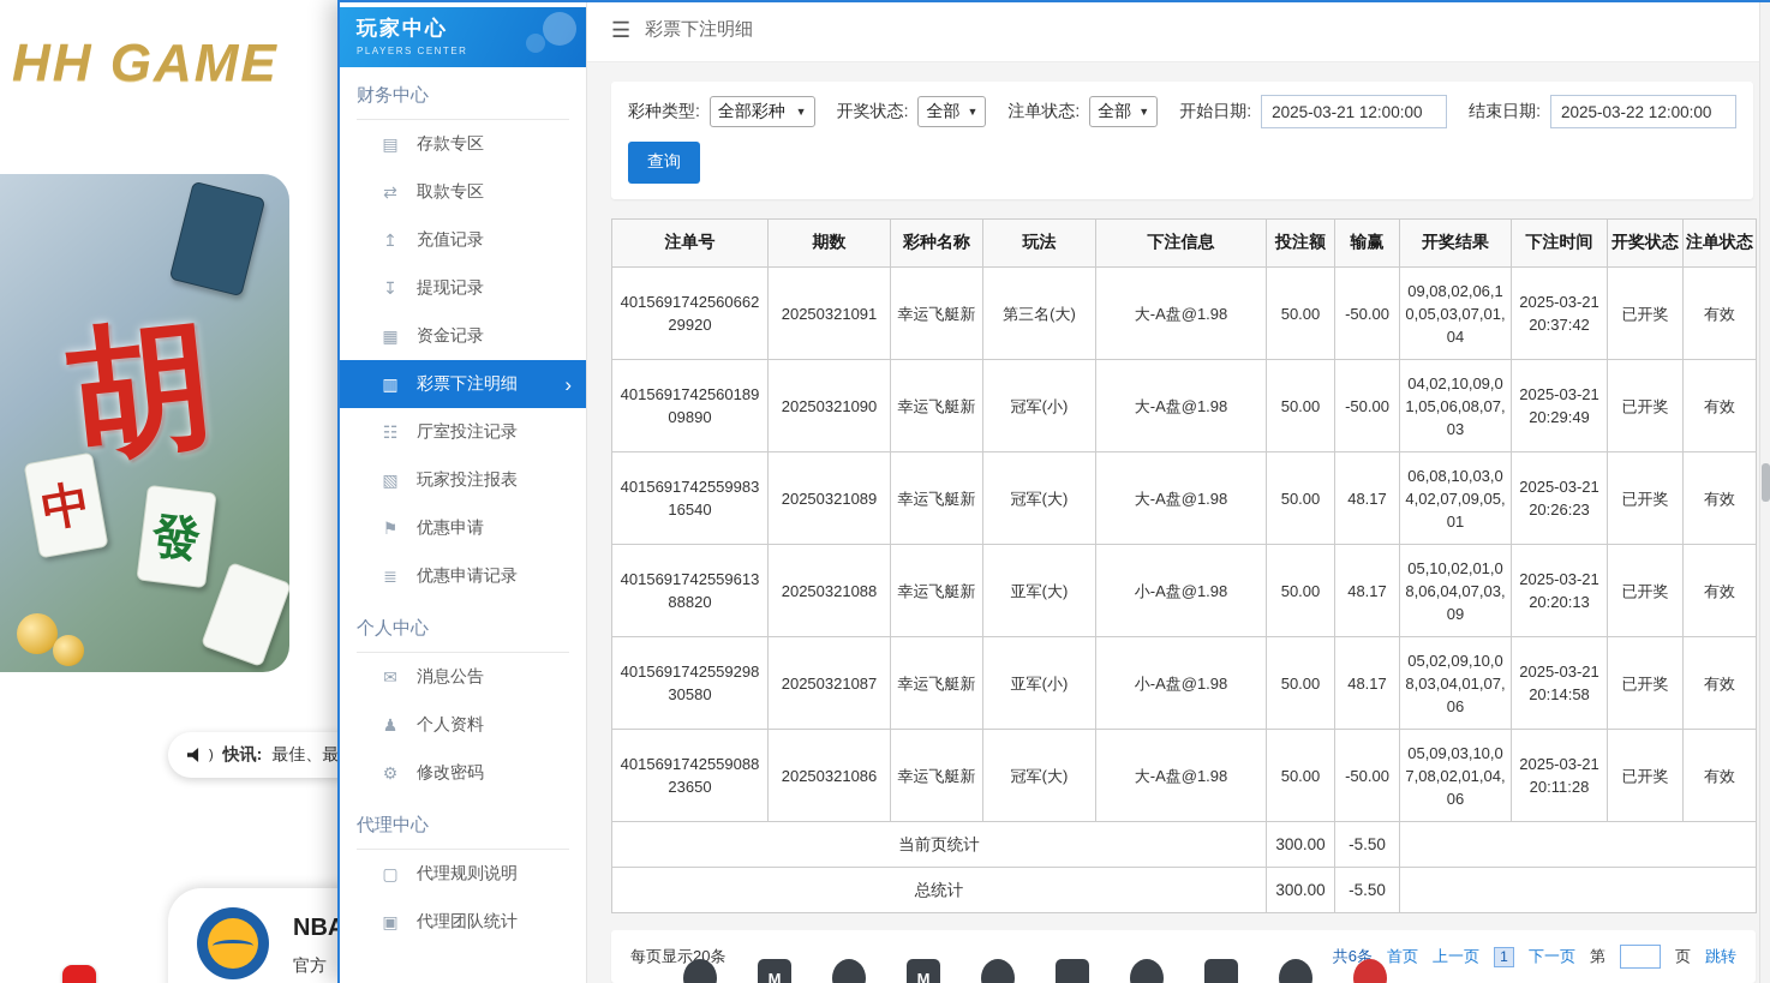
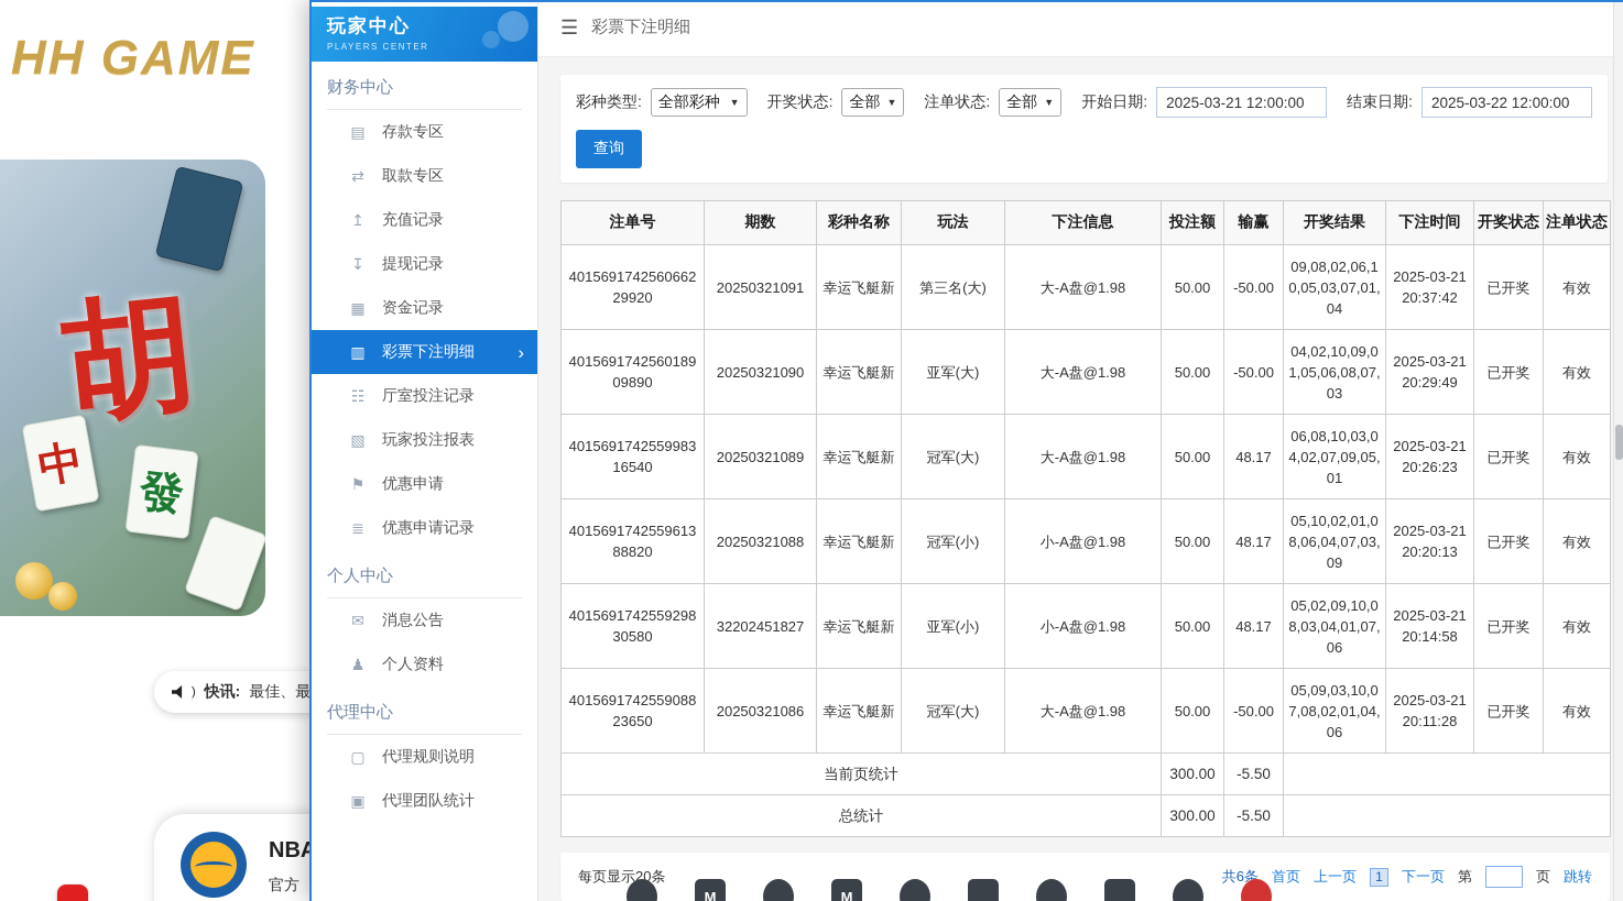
  HH GAME
  )
  快讯:
  最佳、最
  官方
  玩家中心
  PLAYERS CENTER
  财务中心
  ▤
  存款专区
  ⇄
  取款专区
  ↥
  充值记录
  ↧
  提现记录
  ▦
  资金记录
  ▥
  彩票下注明细
  ›
  ☷
  厅室投注记录
  ▧
  玩家投注报表
  ⚑
  优惠申请
  ≣
  优惠申请记录
  个人中心
  ✉
  消息公告
  ♟
  个人资料
- ⚙
- 修改密码
  代理中心
  ▢
  代理规则说明
  ▣
  代理团队统计
  ☰
  彩票下注明细
  彩种类型:
  全部彩种
  ▼
  开奖状态:
  全部
  ▼
  注单状态:
  全部
  ▼
  开始日期:
  2025-03-21 12:00:00
  结束日期:
  2025-03-22 12:00:00
  查询
  注单号	期数	彩种名称	玩法	下注信息	投注额	输赢	开奖结果	下注时间	开奖状态	注单状态
  401569174256066229920	20250321091	幸运飞艇新	第三名(大)	大-A盘@1.98	50.00	-50.00	09,08,02,06,10,05,03,07,01,04	2025-03-21 20:37:42	已开奖	有效
- 401569174256018909890	20250321090	幸运飞艇新	冠军(小)	大-A盘@1.98	50.00	-50.00	04,02,10,09,01,05,06,08,07,03	2025-03-21 20:29:49	已开奖	有效
+ 401569174256018909890	20250321090	幸运飞艇新	亚军(大)	大-A盘@1.98	50.00	-50.00	04,02,10,09,01,05,06,08,07,03	2025-03-21 20:29:49	已开奖	有效
  401569174255998316540	20250321089	幸运飞艇新	冠军(大)	大-A盘@1.98	50.00	48.17	06,08,10,03,04,02,07,09,05,01	2025-03-21 20:26:23	已开奖	有效
- 401569174255961388820	20250321088	幸运飞艇新	亚军(大)	小-A盘@1.98	50.00	48.17	05,10,02,01,08,06,04,07,03,09	2025-03-21 20:20:13	已开奖	有效
+ 401569174255961388820	20250321088	幸运飞艇新	冠军(小)	小-A盘@1.98	50.00	48.17	05,10,02,01,08,06,04,07,03,09	2025-03-21 20:20:13	已开奖	有效
- 401569174255929830580	20250321087	幸运飞艇新	亚军(小)	小-A盘@1.98	50.00	48.17	05,02,09,10,08,03,04,01,07,06	2025-03-21 20:14:58	已开奖	有效
+ 401569174255929830580	32202451827	幸运飞艇新	亚军(小)	小-A盘@1.98	50.00	48.17	05,02,09,10,08,03,04,01,07,06	2025-03-21 20:14:58	已开奖	有效
  401569174255908823650	20250321086	幸运飞艇新	冠军(大)	大-A盘@1.98	50.00	-50.00	05,09,03,10,07,08,02,01,04,06	2025-03-21 20:11:28	已开奖	有效
  当前页统计	300.00	-5.50
  总统计	300.00	-5.50
  每页显示20条
  共6条
  首页
  上一页
  1
  下一页
  第
  页
  跳转
  M
  M
